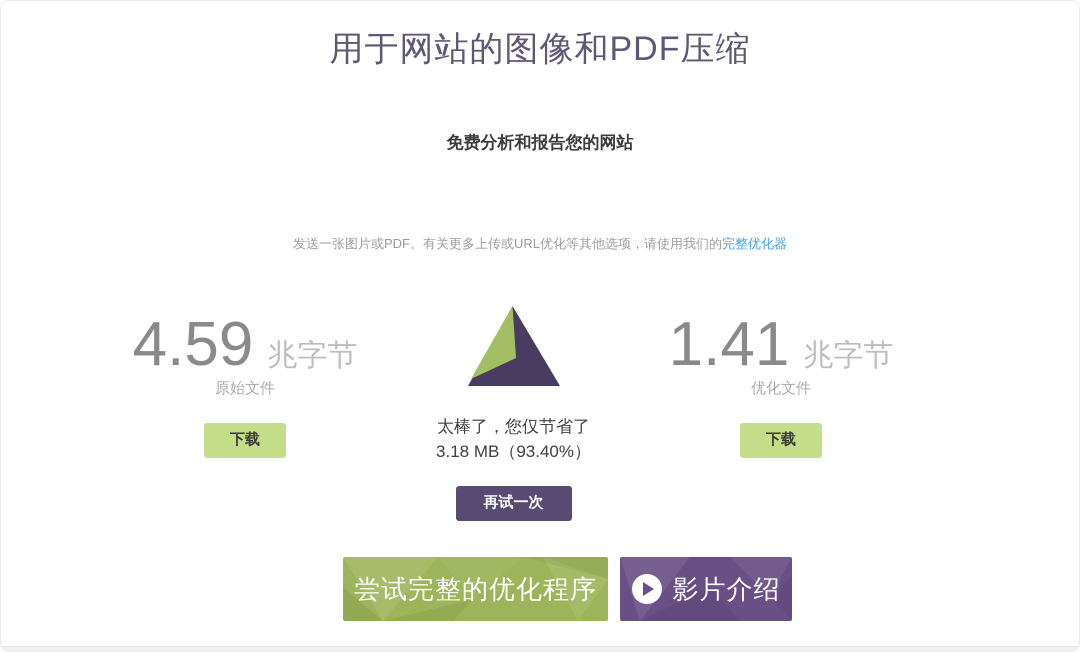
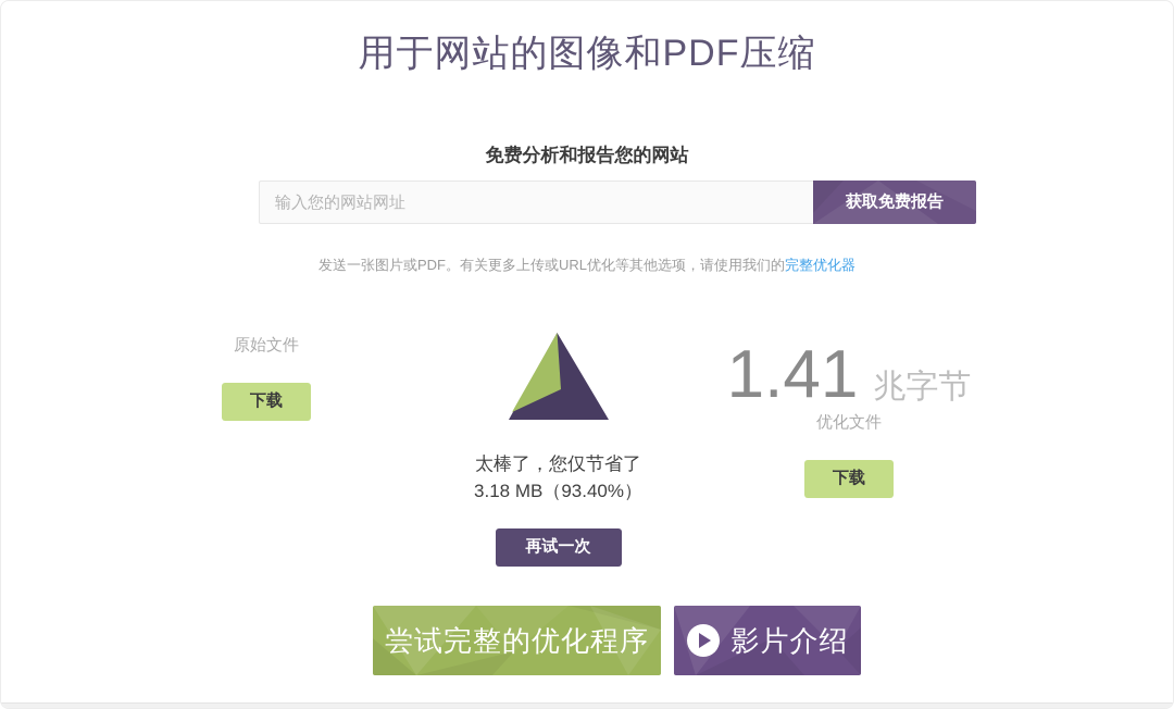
  用于网站的图像和PDF压缩
  免费分析和报告您的网站
+ 输入您的网站网址
+ 获取免费报告
  发送一张图片或PDF。有关更多上传或URL优化等其他选项，请使用我们的完整优化器
- 4.59 兆字节
  原始文件
  下载
  太棒了，您仅节省了
  3.18 MB（93.40%）
  再试一次
  1.41 兆字节
  优化文件
  下载
  尝试完整的优化程序
  影片介绍
